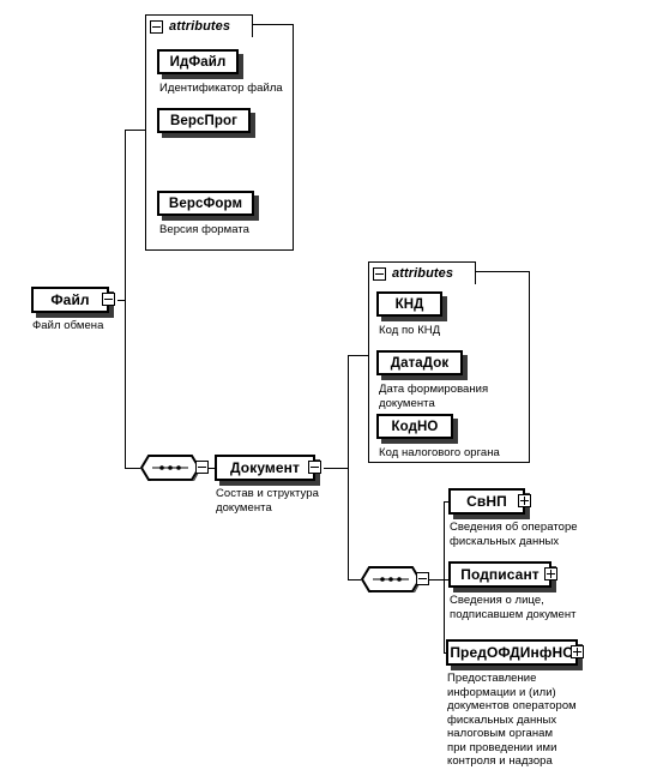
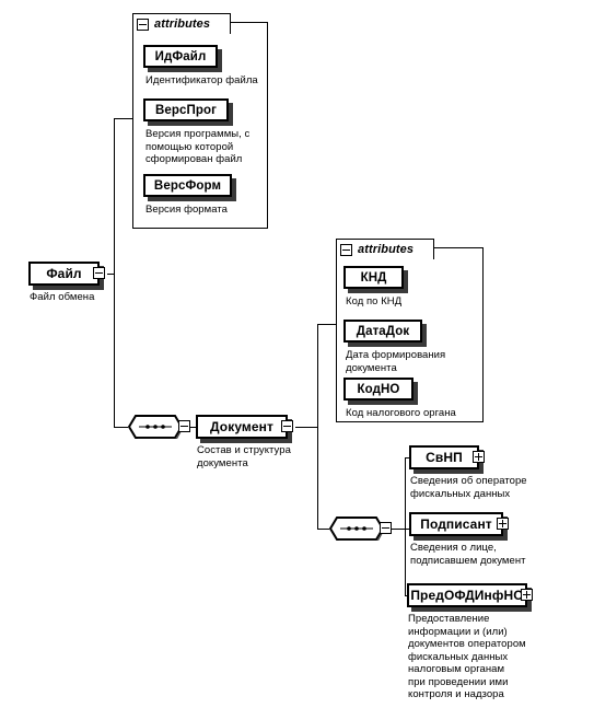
  attributes
  ИдФайл
  Идентификатор файла
  ВерсПрог
+ Версия программы, с
+ помощью которой
+ сформирован файл
  ВерсФорм
  Версия формата
  Файл
  Файл обмена
  Документ
  Состав и структура
  документа
  attributes
  КНД
  Код по КНД
  ДатаДок
  Дата формирования
  документа
  КодНО
  Код налогового органа
  СвНП
  Сведения об операторе
  фискальных данных
  Подписант
  Сведения о лице,
  подписавшем документ
  ПредОФДИнфНО
  Предоставление
  информации и (или)
  документов оператором
  фискальных данных
  налоговым органам
  при проведении ими
  контроля и надзора
